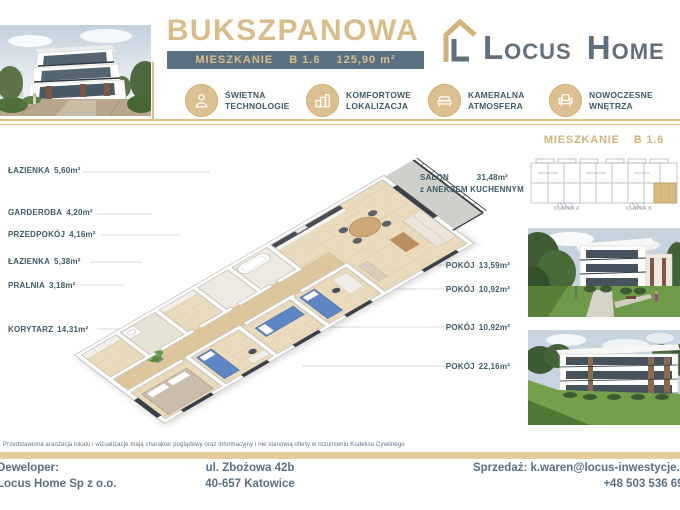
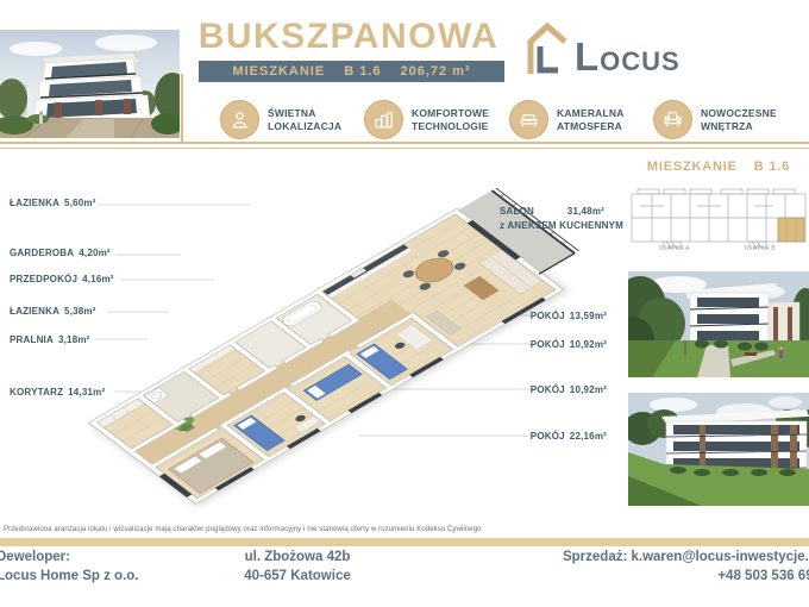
  BUKSZPANOWA
  MIESZKANIE
  B 1.6
- 125,90 m²
+ 206,72 m²
  LOCUS
- HOME
  ŚWIETNA
- TECHNOLOGIE
+ LOKALIZACJA
  KOMFORTOWE
- LOKALIZACJA
+ TECHNOLOGIE
  KAMERALNA
  ATMOSFERA
  NOWOCZESNE
  WNĘTRZA
  ŁAZIENKA 5,60m²
  GARDEROBA 4,20m²
  PRZEDPOKÓJ 4,16m²
  ŁAZIENKA 5,38m²
  PRALNIA 3,18m²
  KORYTARZ 14,31m²
  SALON
  31,48m²
  z ANEKSEM KUCHENNYM
  POKÓJ 13,59m²
  POKÓJ 10,92m²
  POKÓJ 10,92m²
  POKÓJ 22,16m²
  MIESZKANIE
  B 1.6
  Deweloper:
  Locus Home Sp z o.o.
  ul. Zbożowa 42b
  40-657 Katowice
  Sprzedaż: k.waren@locus-inwestycje.
  +48 503 536 6
